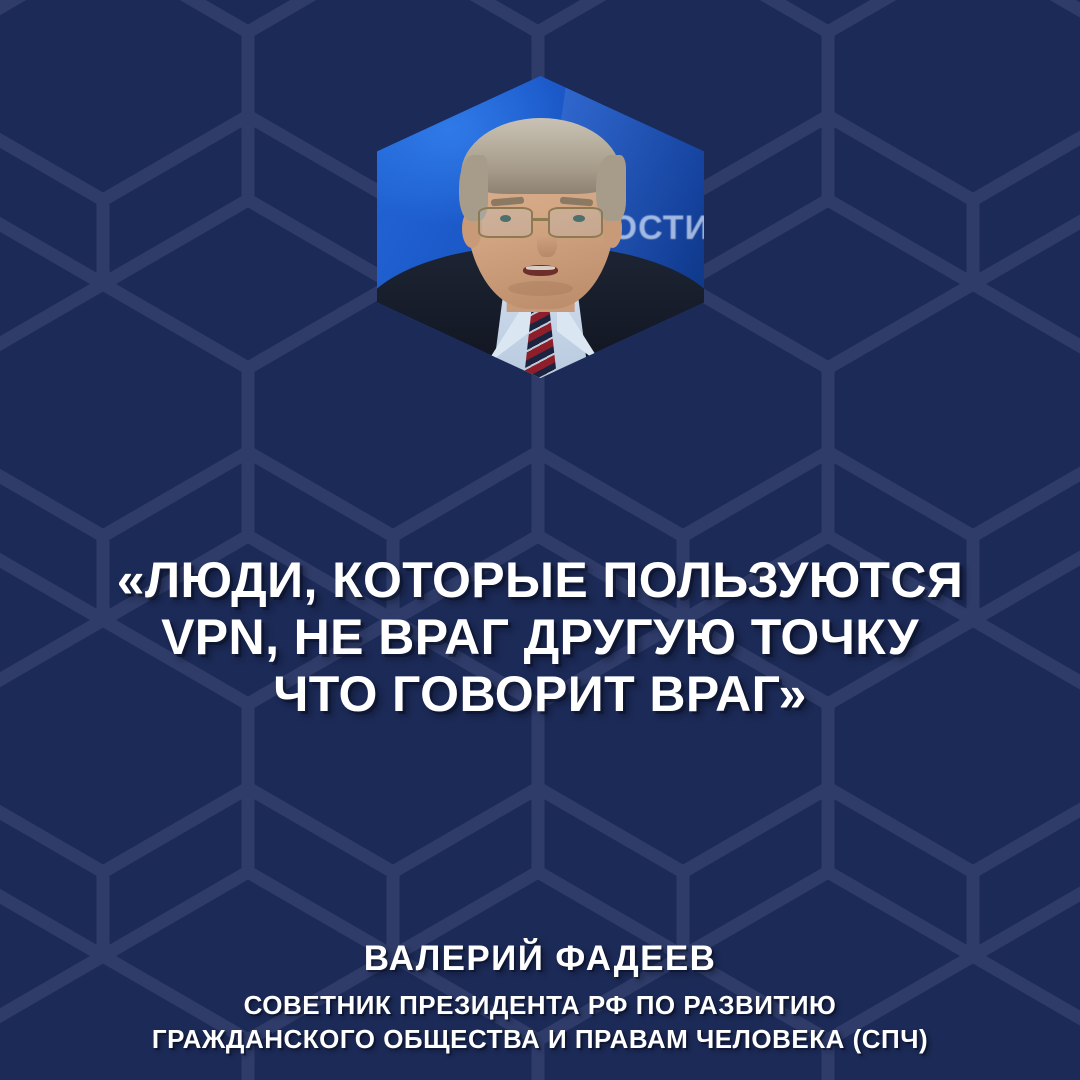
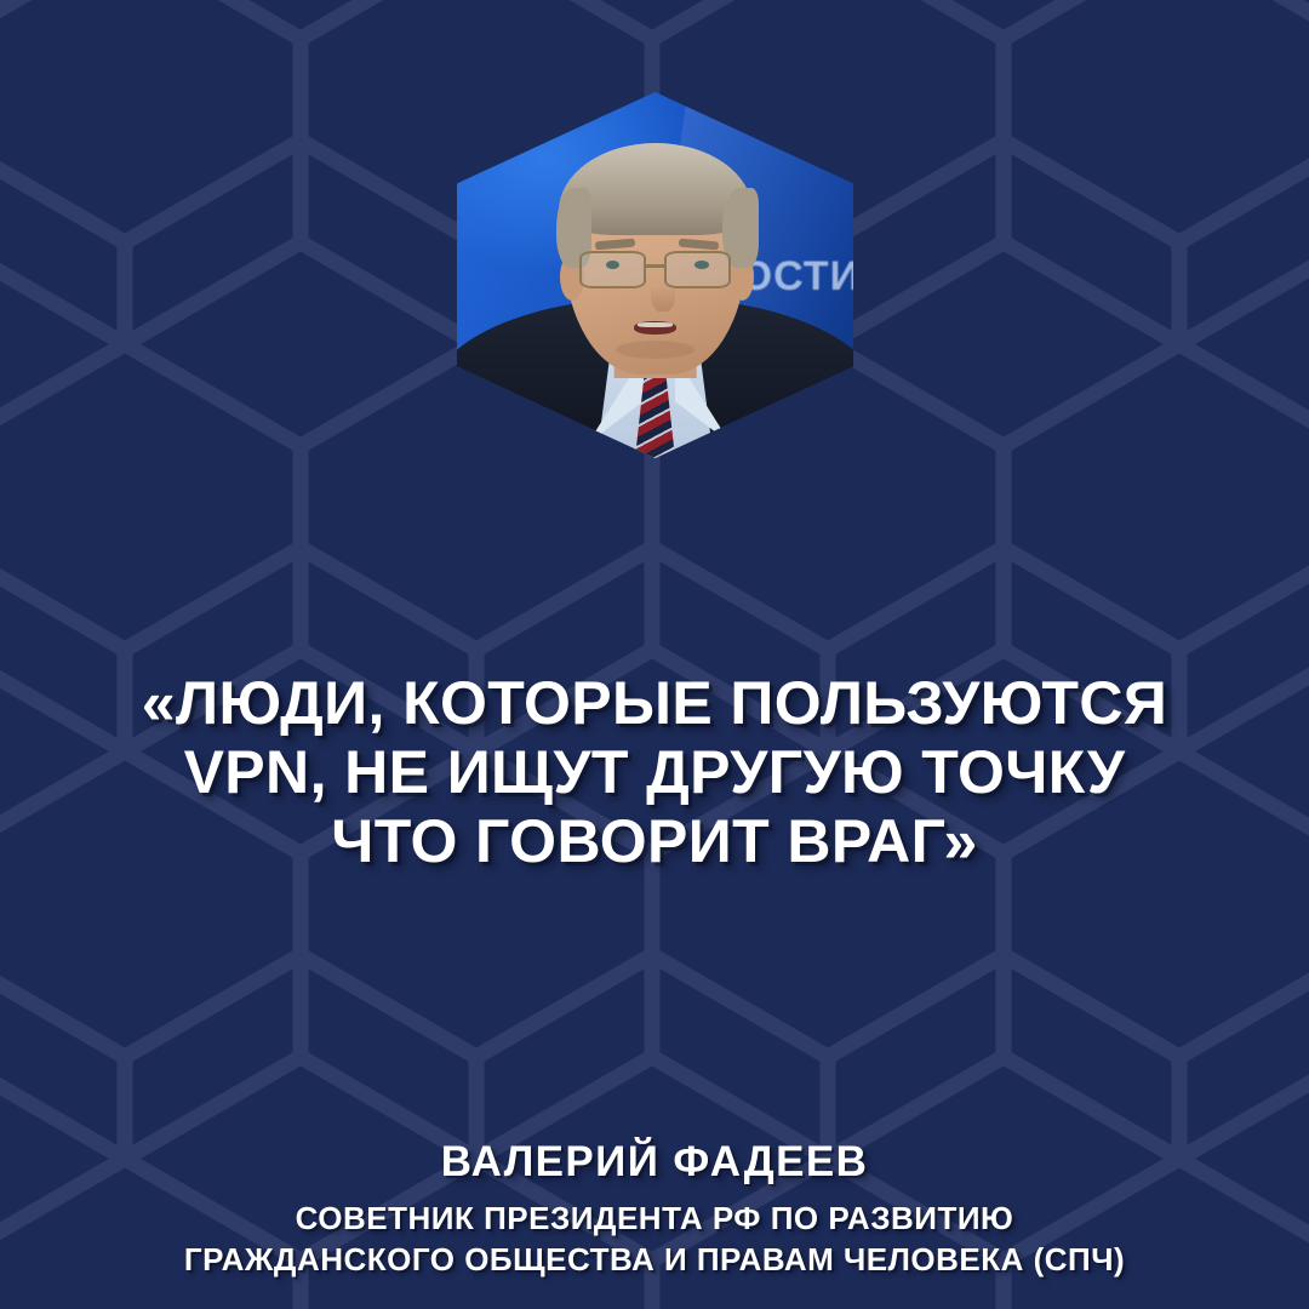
  ОСТИ
  «ЛЮДИ, КОТОРЫЕ ПОЛЬЗУЮТСЯ
- VPN, НЕ ВРАГ ДРУГУЮ ТОЧКУ
+ VPN, НЕ ИЩУТ ДРУГУЮ ТОЧКУ
  ЧТО ГОВОРИТ ВРАГ»
  ВАЛЕРИЙ ФАДЕЕВ
  СОВЕТНИК ПРЕЗИДЕНТА РФ ПО РАЗВИТИЮ
  ГРАЖДАНСКОГО ОБЩЕСТВА И ПРАВАМ ЧЕЛОВЕКА (СПЧ)
